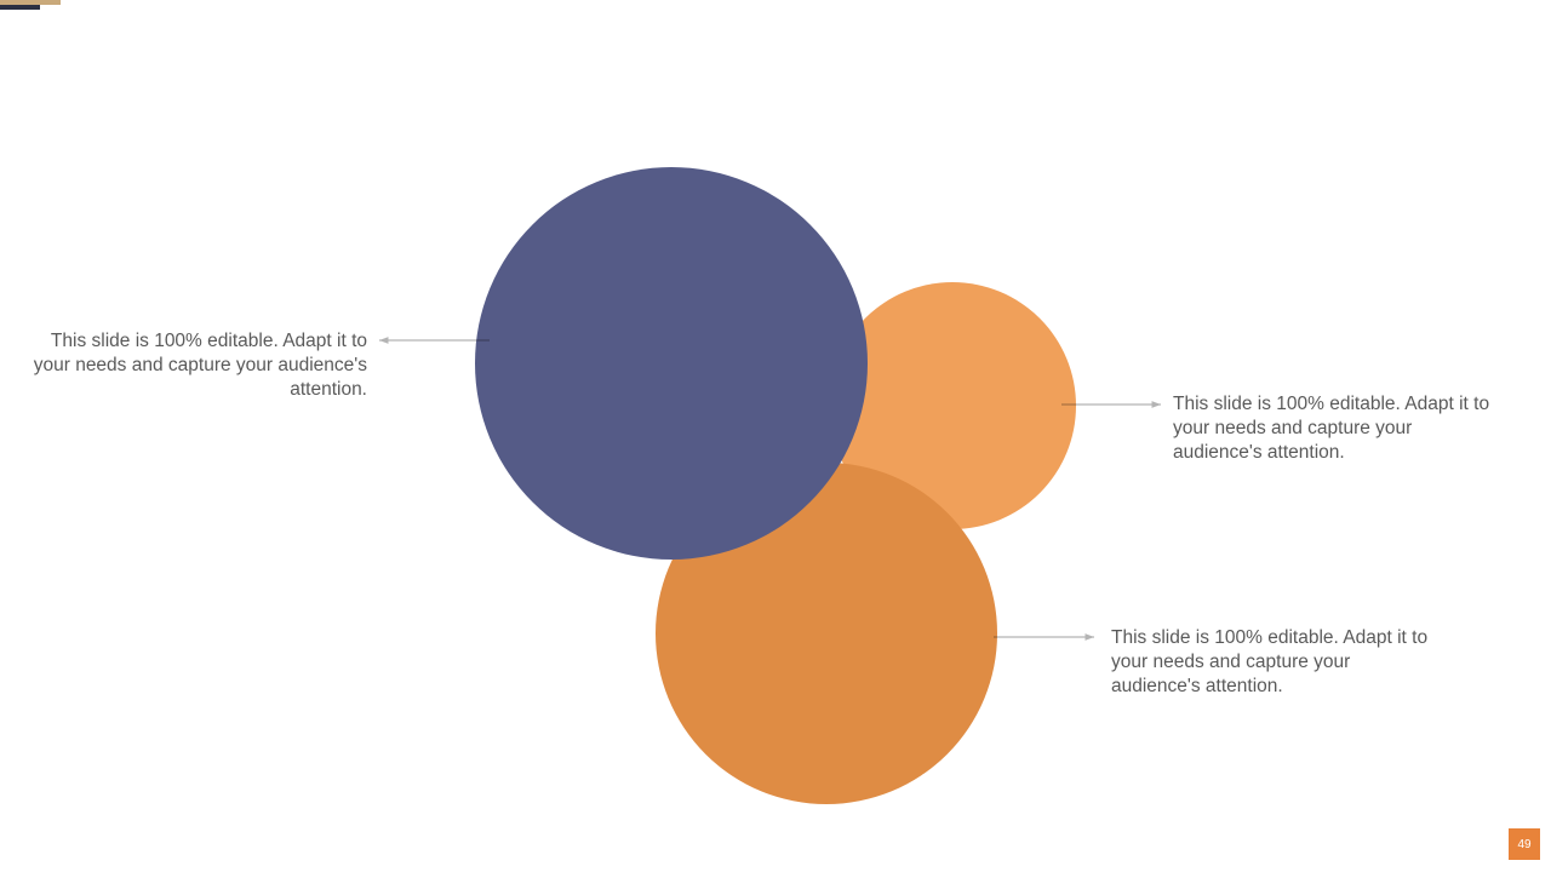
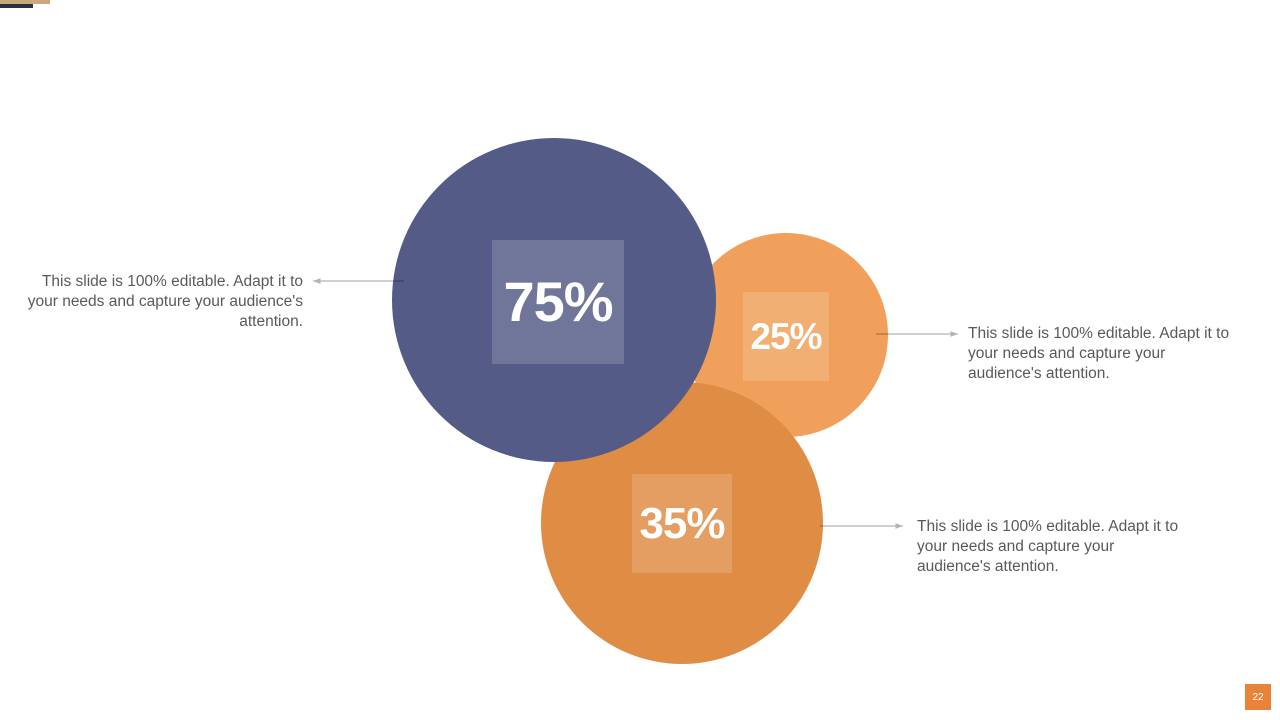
+ 75%
+ 25%
+ 35%
  This slide is 100% editable. Adapt it to your needs and capture your audience's attention.
  This slide is 100% editable. Adapt it to your needs and capture your audience's attention.
  This slide is 100% editable. Adapt it to your needs and capture your audience's attention.
- 49
+ 22
